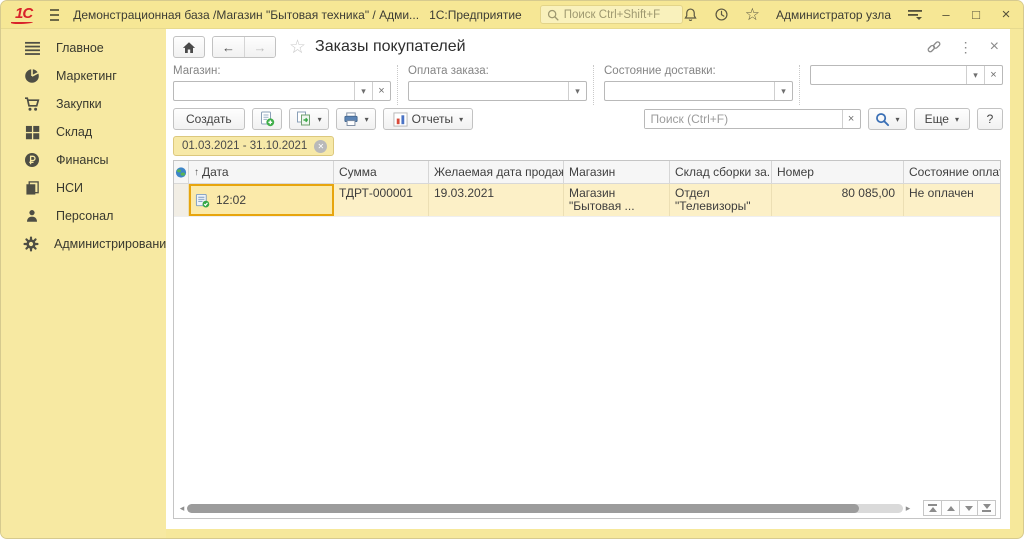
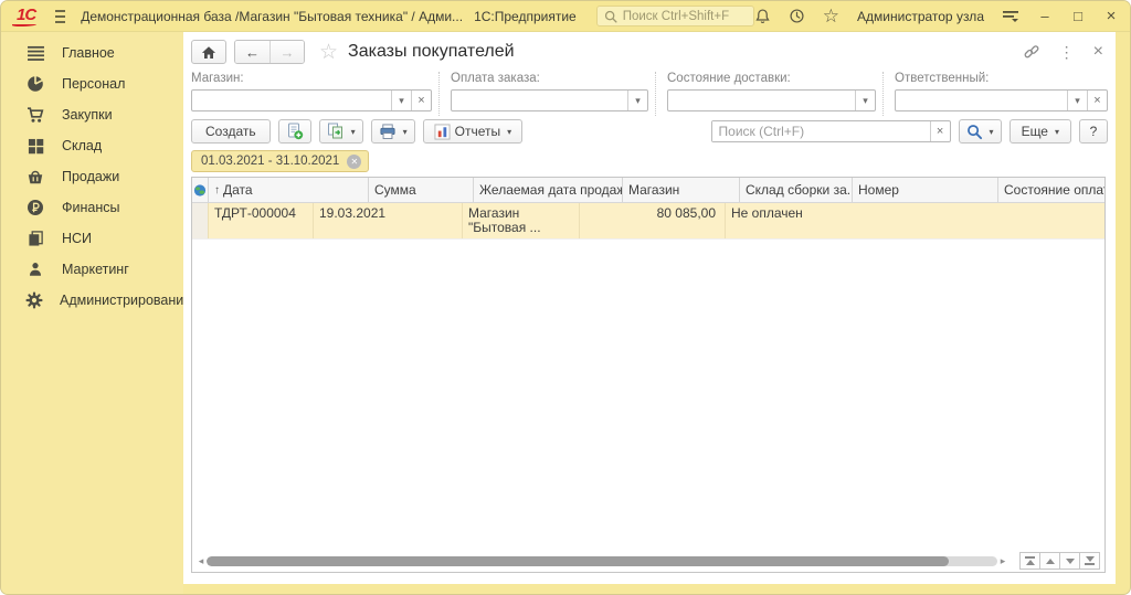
  1С
  Демонстрационная база /Магазин "Бытовая техника" / Адми...
  1С:Предприятие
  Поиск Ctrl+Shift+F
  ☆
  Администратор узла
  –
  □
  ×
  Главное
- Маркетинг
+ Персонал
  Закупки
  Склад
+ Продажи
  Финансы
  НСИ
- Персонал
+ Маркетинг
  Администрировани
  ←
  →
  ☆
  Заказы покупателей
  ⋮
  ×
  Магазин:
  ▾
  ×
  Оплата заказа:
  ▾
  Состояние доставки:
  ▾
+ Ответственный:
  ▾
  ×
  Создать
  ▾
  ▾
  Отчеты
  ▾
  Поиск (Ctrl+F)
  ×
  ▾
  Еще
  ▾
  ?
  01.03.2021 - 31.10.2021
  ✕
  ↑
  Дата
  Сумма
  Желаемая дата продаж
  Магазин
  Склад сборки за.
  Номер
  Состояние опла
- 12:02
- ТДРТ-000001
+ ТДРТ-000004
  19.03.2021
  Магазин
  "Бытовая ...
- Отдел
- "Телевизоры"
  80 085,00
  Не оплачен
  ◂
  ▸
